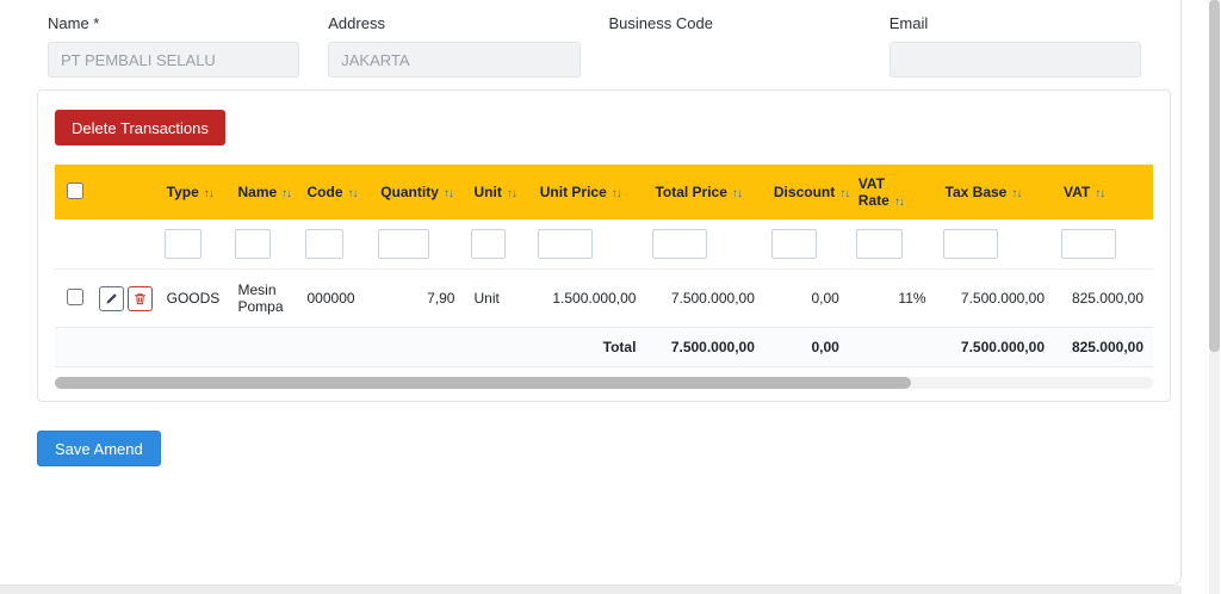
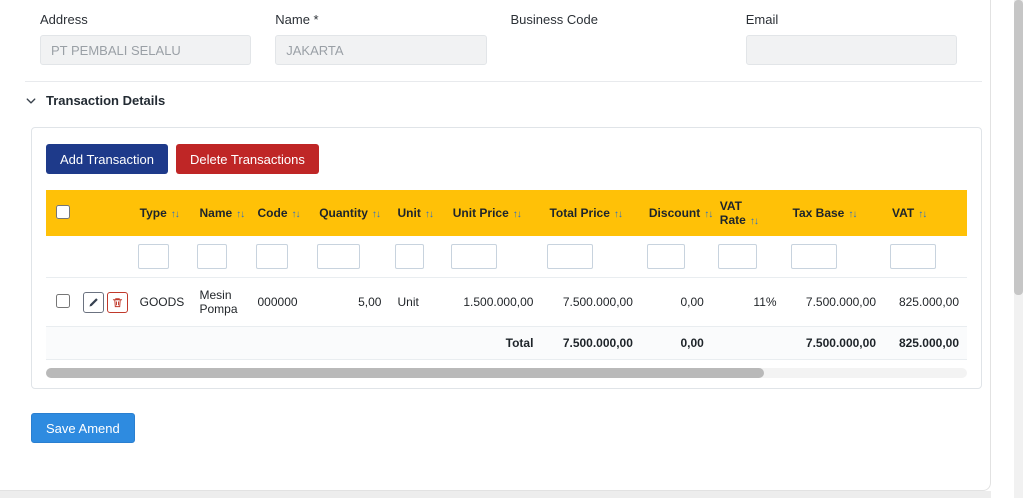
- Name *
+ Address
  PT PEMBALI SELALU
- Address
+ Name *
  JAKARTA
  Business Code
  Email
+ Transaction Details
+ Add Transaction
  Delete Transactions
  		Type ↑↓	Name ↑↓	Code ↑↓	Quantity ↑↓	Unit ↑↓	Unit Price ↑↓	Total Price ↑↓	Discount ↑↓	VAT Rate ↑↓	Tax Base ↑↓	VAT ↑↓
- 		GOODS	Mesin Pompa	000000	7,90	Unit	1.500.000,00	7.500.000,00	0,00	11%	7.500.000,00	825.000,00
+ 		GOODS	Mesin Pompa	000000	5,00	Unit	1.500.000,00	7.500.000,00	0,00	11%	7.500.000,00	825.000,00
  Total	7.500.000,00	0,00		7.500.000,00	825.000,00
  Save Amend
